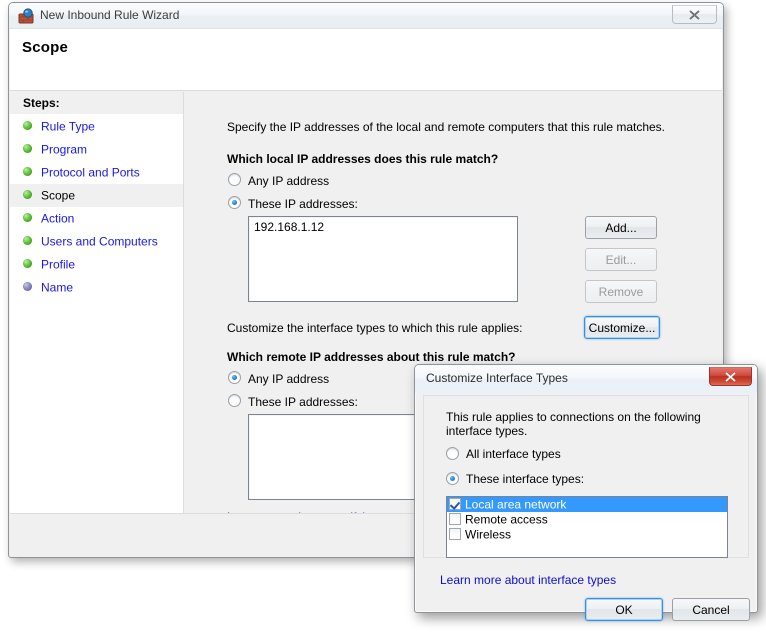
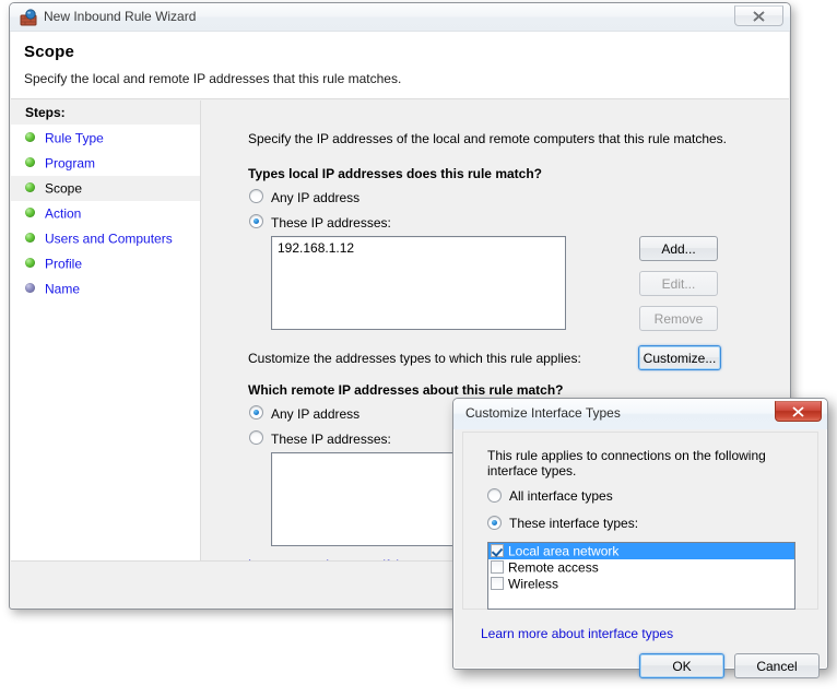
  New Inbound Rule Wizard
  Scope
+ Specify the local and remote IP addresses that this rule matches.
  Steps:
  Rule Type
  Program
- Protocol and Ports
  Scope
  Action
  Users and Computers
  Profile
  Name
  Specify the IP addresses of the local and remote computers that this rule matches.
- Which local IP addresses does this rule match?
+ Types local IP addresses does this rule match?
  Any IP address
  These IP addresses:
  192.168.1.12
  Add...
  Edit...
  Remove
- Customize the interface types to which this rule applies:
+ Customize the addresses types to which this rule applies:
  Customize...
  Which remote IP addresses about this rule match?
  Any IP address
  These IP addresses:
  Customize Interface Types
  This rule applies to connections on the following interface types.
  All interface types
  These interface types:
  Local area network
  Remote access
  Wireless
  Learn more about interface types
  OK
  Cancel
